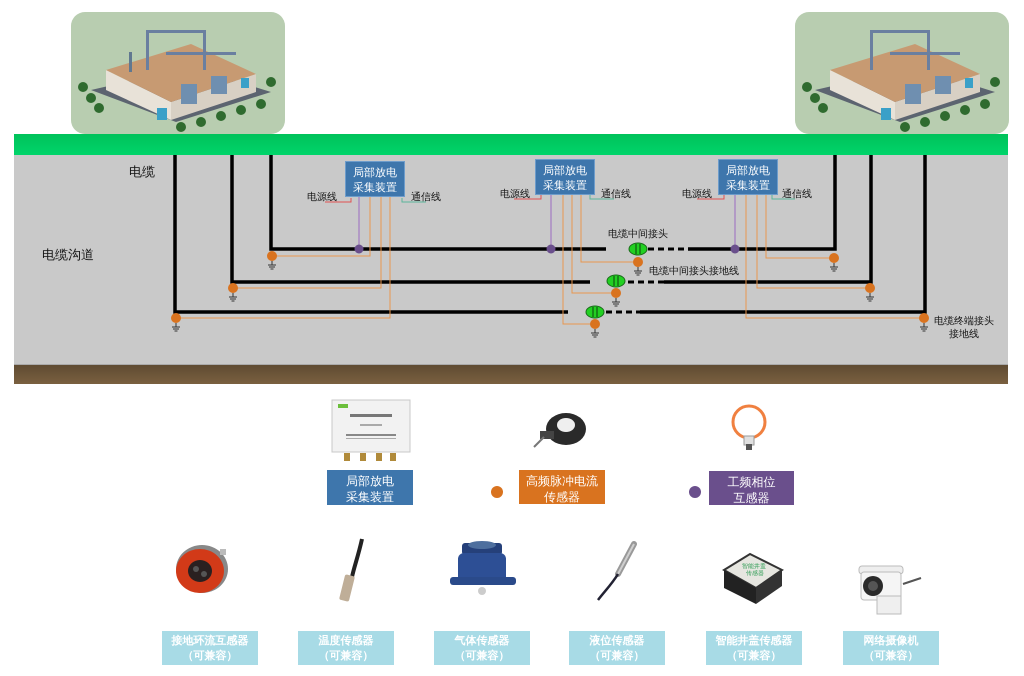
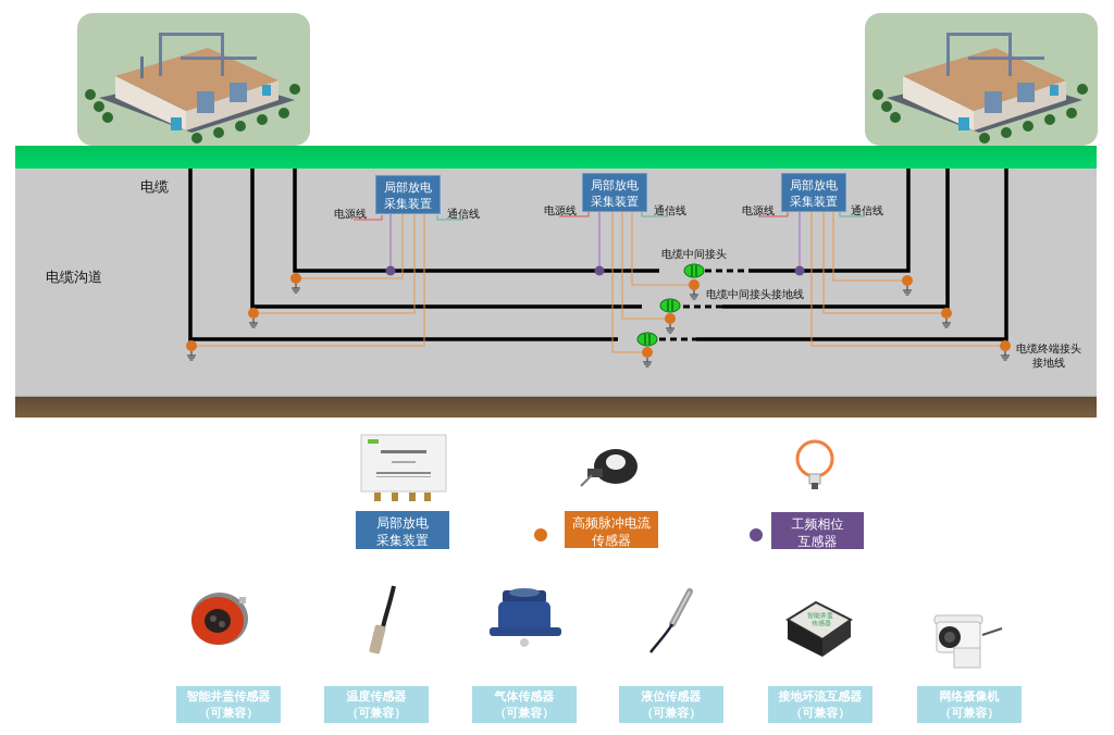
  电缆
  电缆沟道
  电缆中间接头
  电缆中间接头接地线
  电缆终端接头
  接地线
  局部放电
  采集装置
  电源线
  通信线
  局部放电
  采集装置
  电源线
  通信线
  局部放电
  采集装置
  电源线
  通信线
  局部放电
  采集装置
  高频脉冲电流
  传感器
  工频相位
  互感器
- 接地环流互感器
+ 智能井盖传感器
  （可兼容）
  温度传感器
  （可兼容）
  气体传感器
  （可兼容）
  液位传感器
  （可兼容）
- 智能井盖传感器
+ 接地环流互感器
  （可兼容）
  网络摄像机
  （可兼容）
